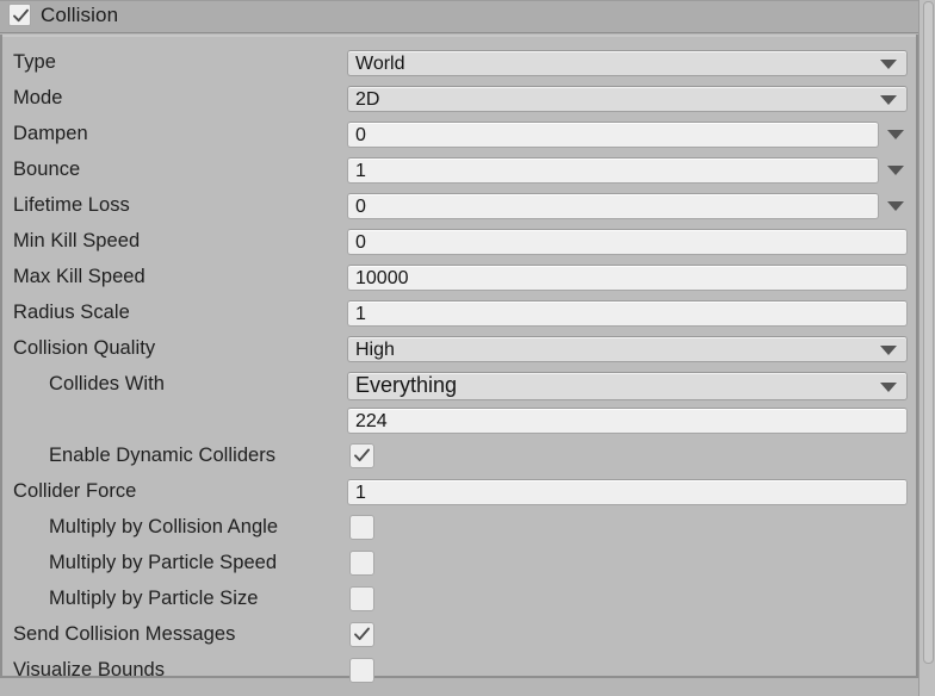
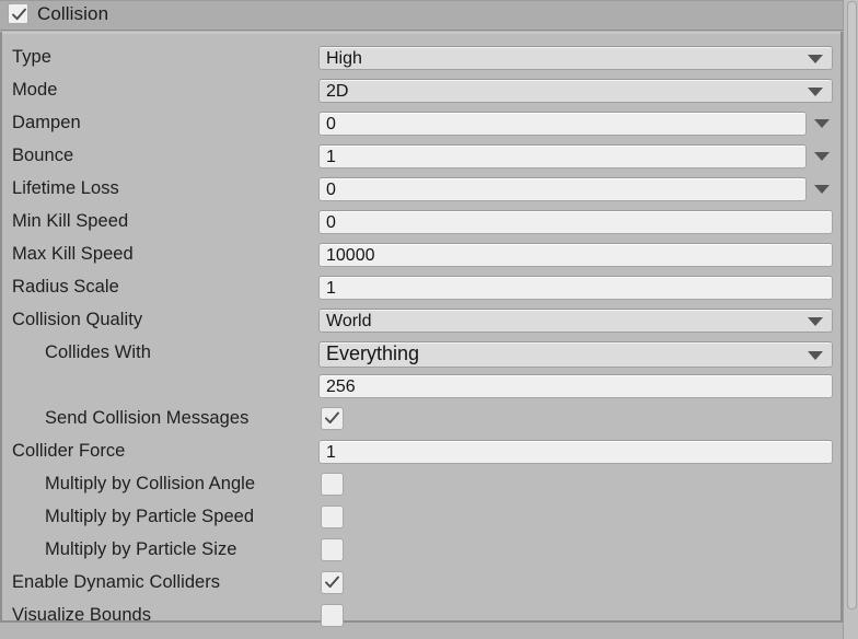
  Collision
  Type
- World
+ High
  Mode
  2D
  Dampen
  0
  Bounce
  1
  Lifetime Loss
  0
  Min Kill Speed
  0
  Max Kill Speed
  10000
  Radius Scale
  1
  Collision Quality
- High
+ World
  Collides With
  Everything
- 224
+ 256
- Enable Dynamic Colliders
+ Send Collision Messages
  Collider Force
  1
  Multiply by Collision Angle
  Multiply by Particle Speed
  Multiply by Particle Size
- Send Collision Messages
+ Enable Dynamic Colliders
  Visualize Bounds
